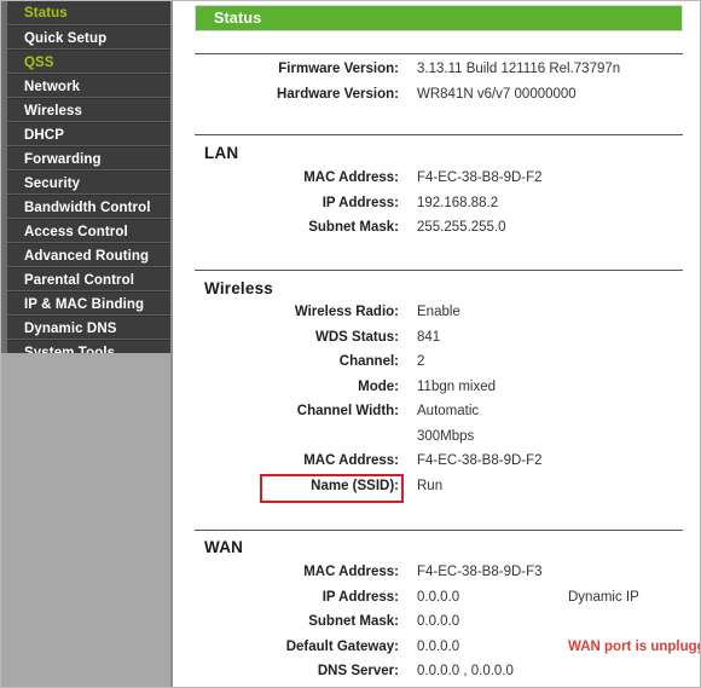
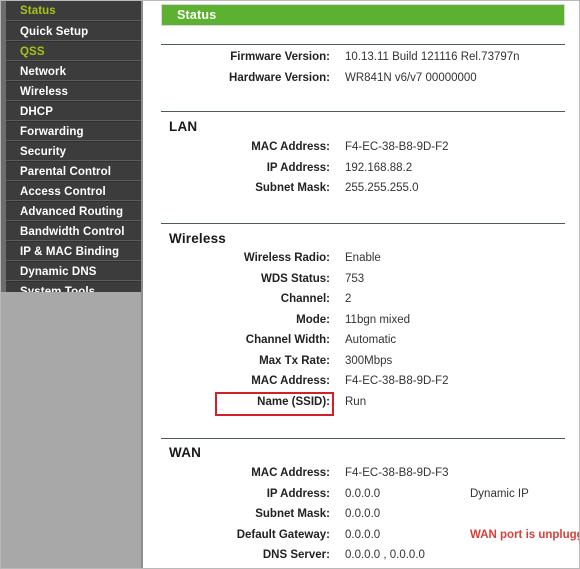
  Status
  Quick Setup
  QSS
  Network
  Wireless
  DHCP
  Forwarding
  Security
- Bandwidth Control
+ Parental Control
  Access Control
  Advanced Routing
- Parental Control
+ Bandwidth Control
  IP & MAC Binding
  Dynamic DNS
  Status
  Firmware Version:
- 3.13.11 Build 121116 Rel.73797n
+ 10.13.11 Build 121116 Rel.73797n
  Hardware Version:
  WR841N v6/v7 00000000
  LAN
  MAC Address:
  F4-EC-38-B8-9D-F2
  IP Address:
  192.168.88.2
  Subnet Mask:
  255.255.255.0
  Wireless
  Wireless Radio:
  Enable
  WDS Status:
- 841
+ 753
  Channel:
  2
  Mode:
  11bgn mixed
  Channel Width:
  Automatic
+ Max Tx Rate:
  300Mbps
  MAC Address:
  F4-EC-38-B8-9D-F2
  Name (SSID):
  Run
  WAN
  MAC Address:
  F4-EC-38-B8-9D-F3
  IP Address:
  0.0.0.0
  Dynamic IP
  Subnet Mask:
  0.0.0.0
  Default Gateway:
  0.0.0.0
  WAN port is unplug
  DNS Server:
  0.0.0.0 , 0.0.0.0
